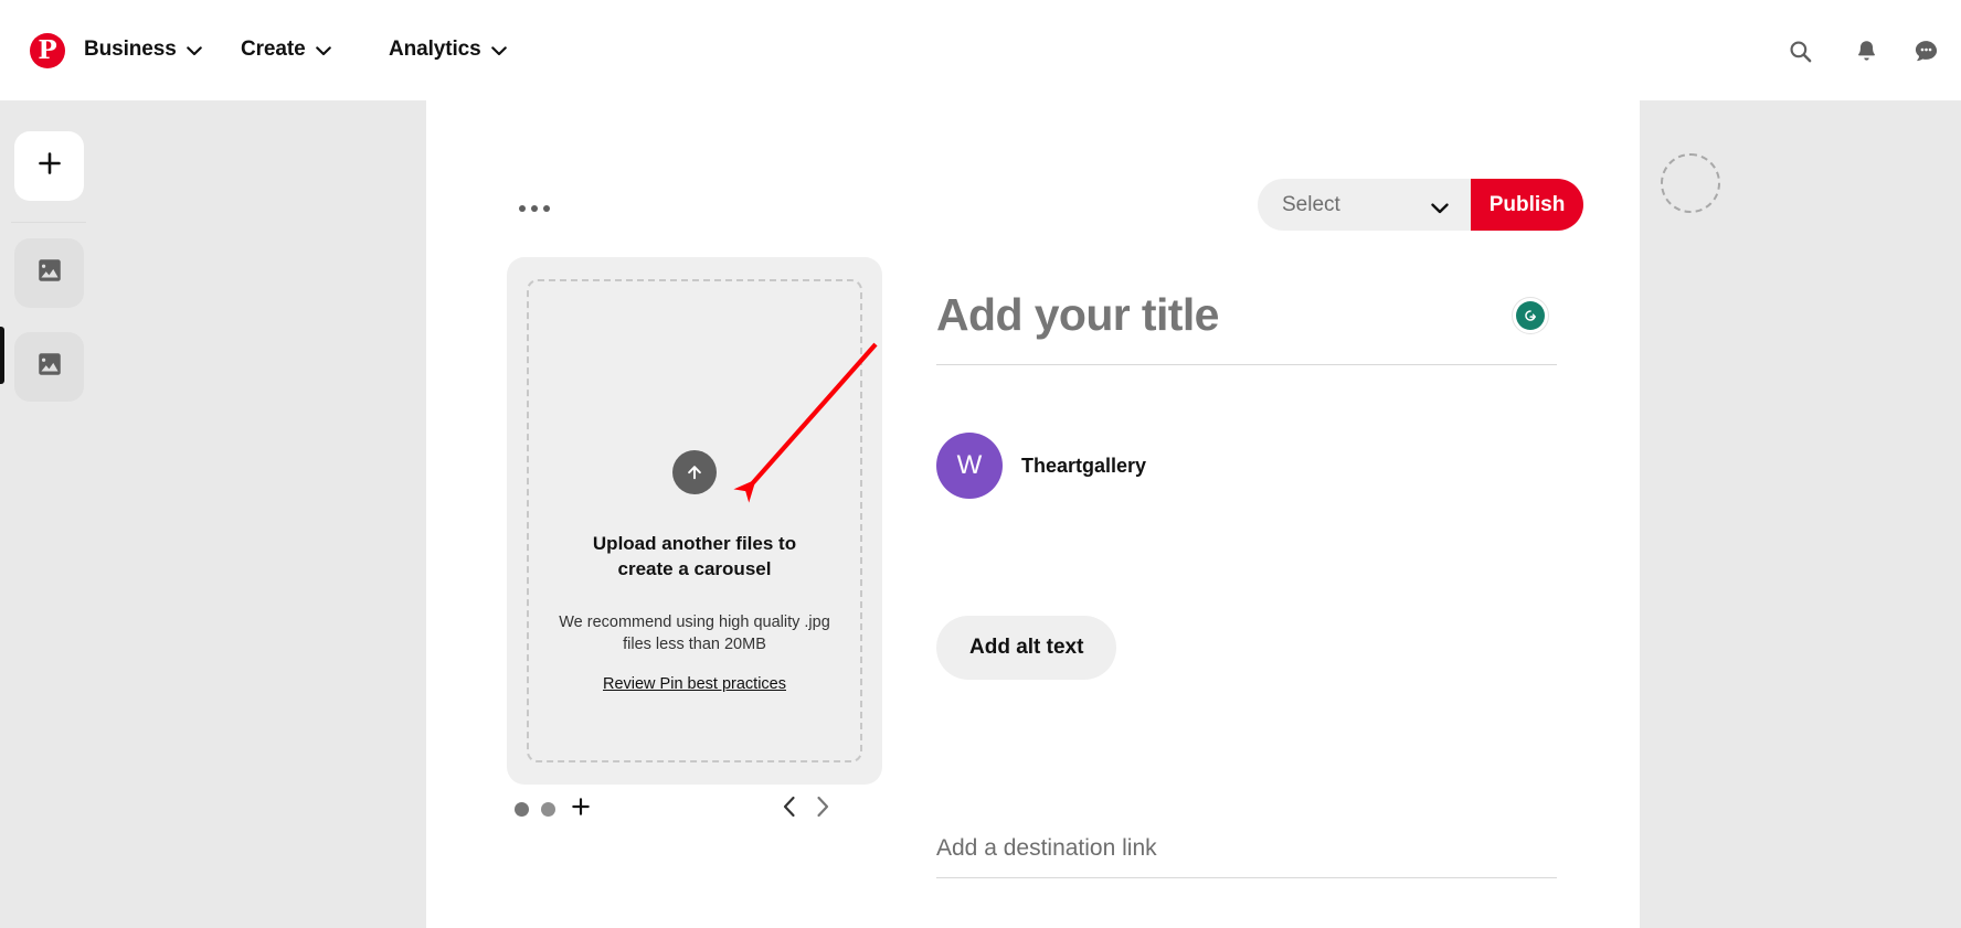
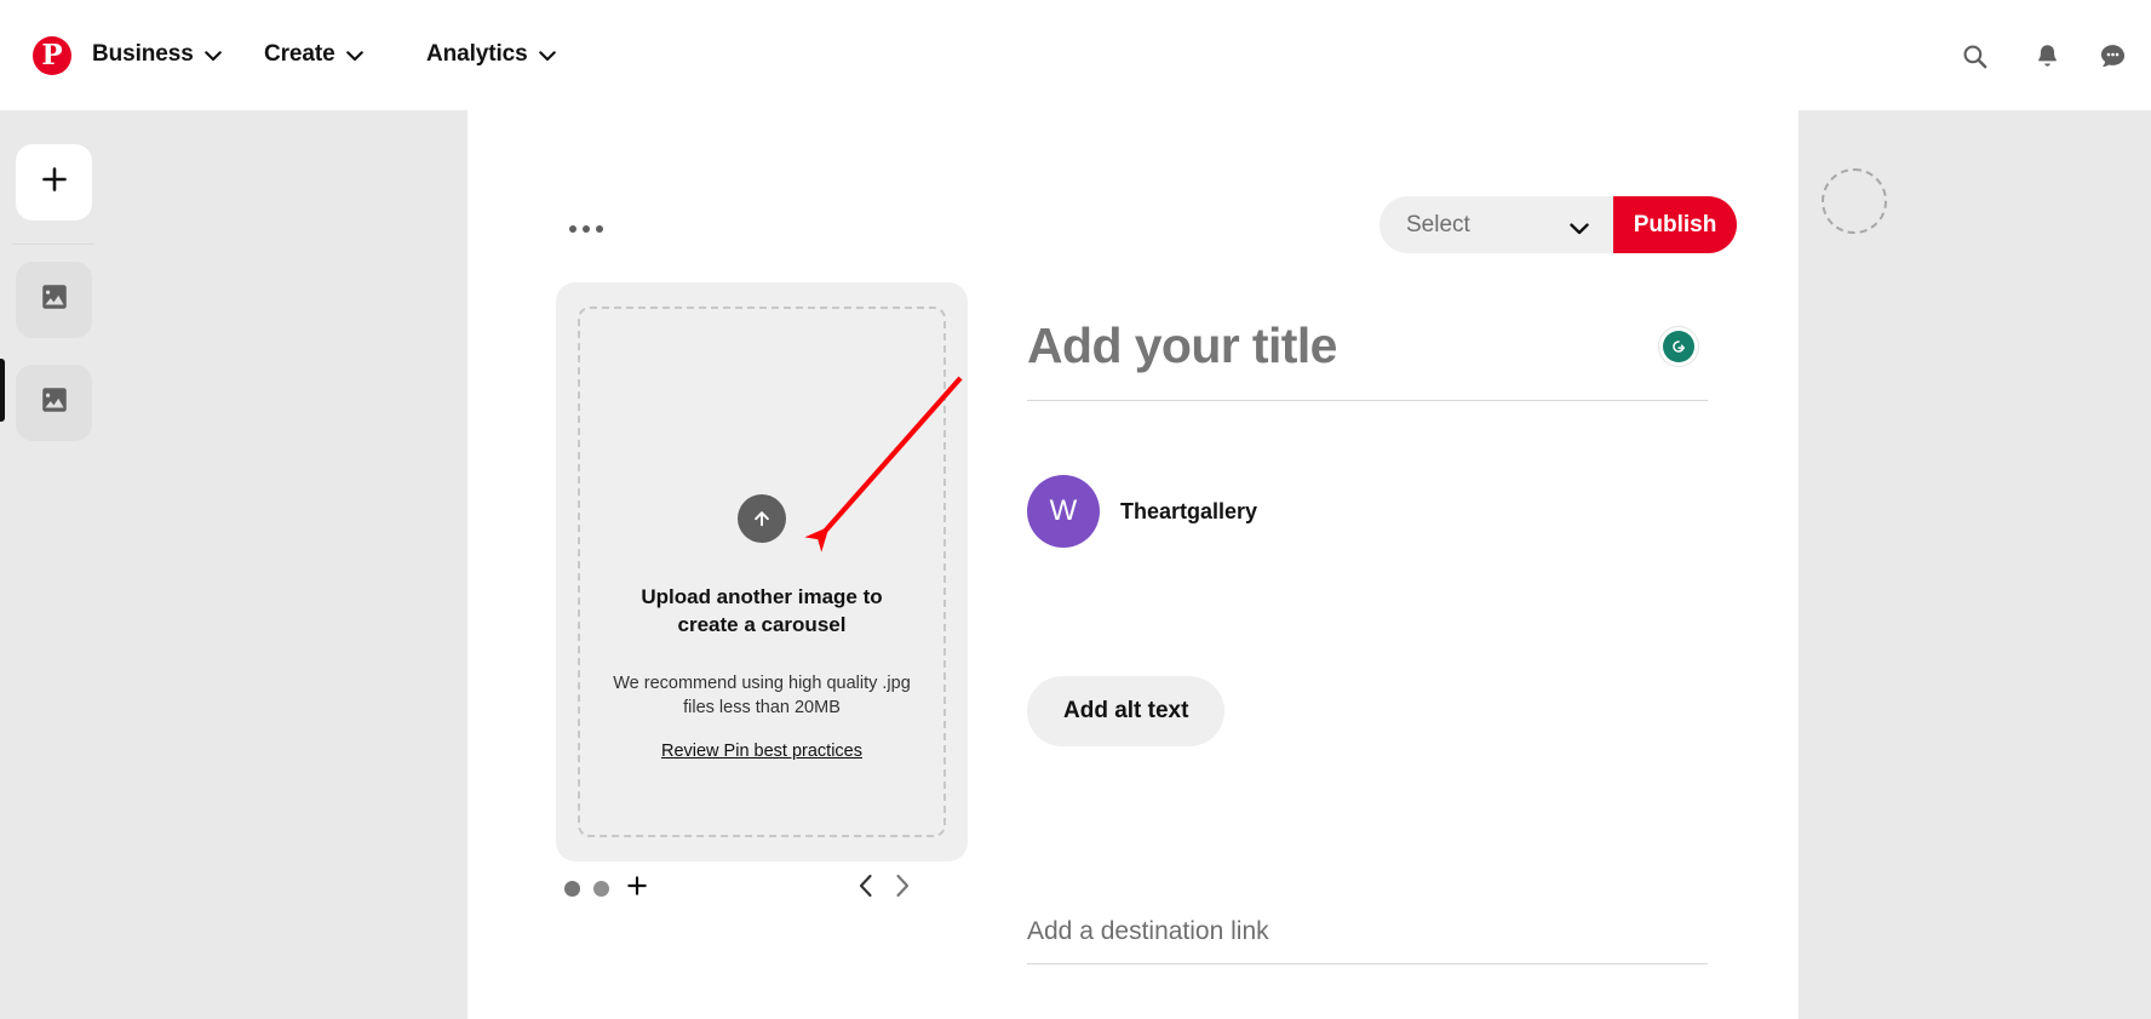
  Select
  Publish
- Upload another files to create a carousel
+ Upload another image to create a carousel
  We recommend using high quality .jpg files less than 20MB
  Review Pin best practices
  Add your title
  W
  Theartgallery
  Add alt text
  Add a destination link
  P
  Business
  Create
  Analytics
